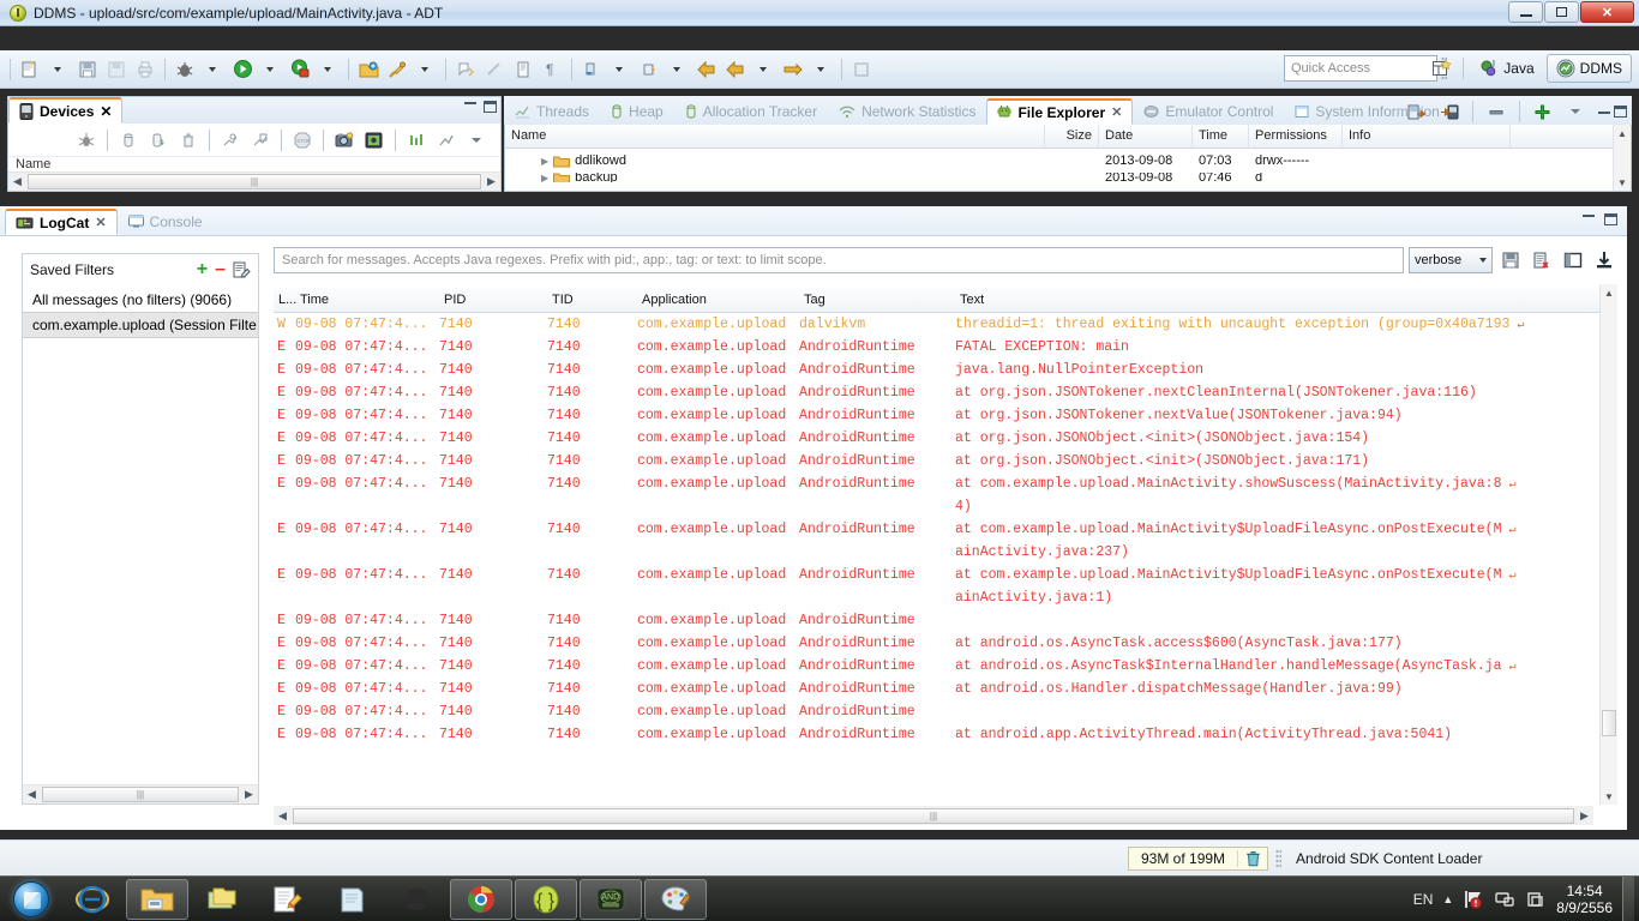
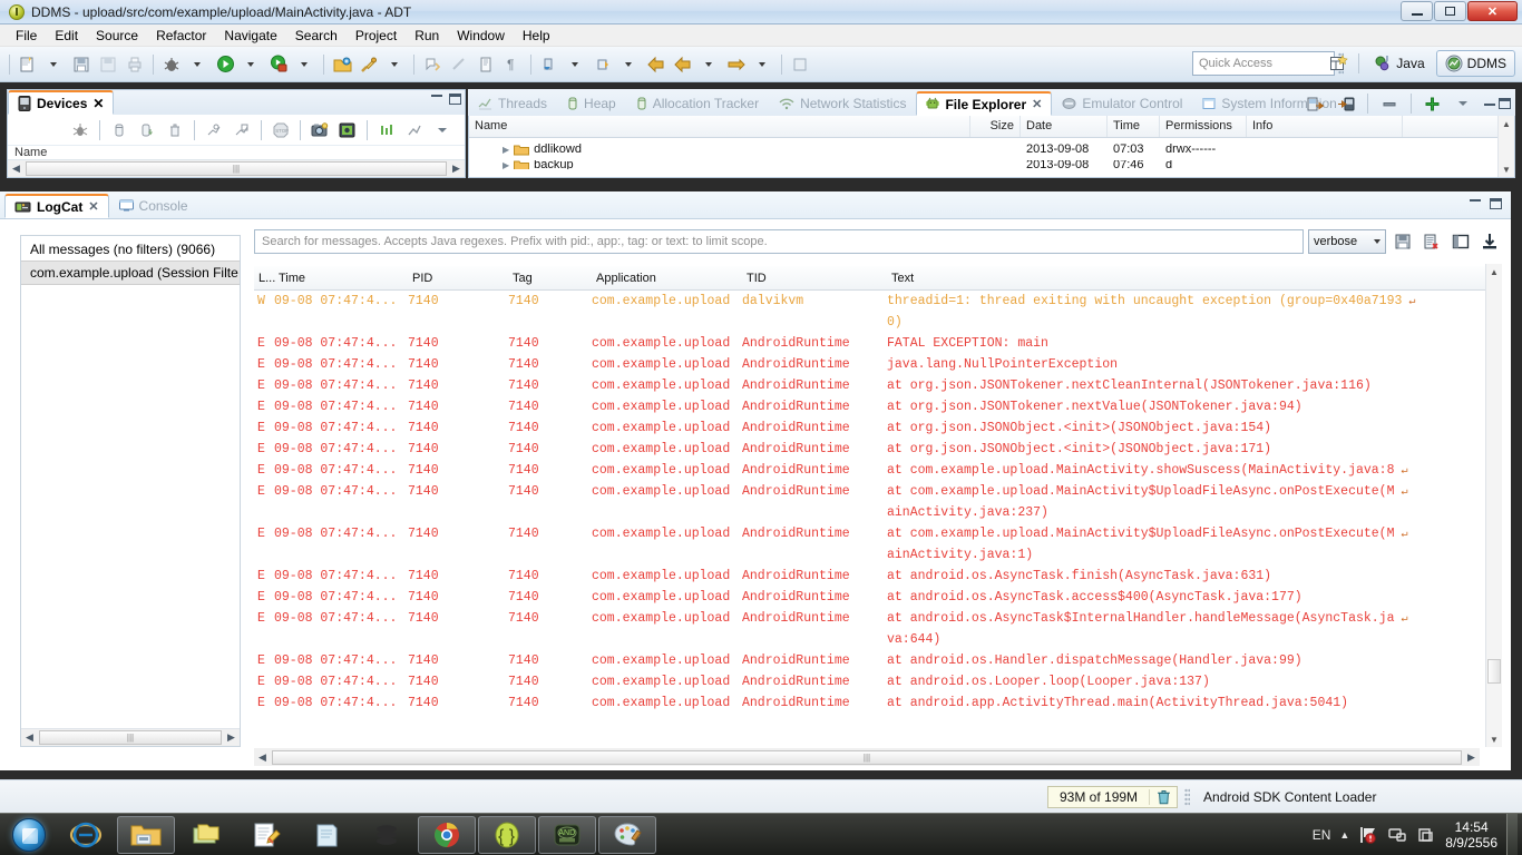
  DDMS - upload/src/com/example/upload/MainActivity.java - ADT
  ✕
+ File
+ Edit
+ Source
+ Refactor
+ Navigate
+ Search
+ Project
+ Run
+ Window
+ Help
  ¶
  Quick Access
  J
  Java
  DDMS
  Devices
  ✕
  Name
  ◀
  |||
  ▶
  Threads
  Heap
  Allocation Tracker
  Network Statistics
  File Explorer
  ✕
  Emulator Control
  System Informon
  Name
  Size
  Date
  Time
  Permissions
  Info
  ▶
  ddlikowd
  2013-09-08
  07:03
  drwx------
  ▶
  backup
  2013-09-08
  07:46
  d
  ▲
  ▼
  LogCat
  ✕
  Console
- Saved Filters
- +
- –
  All messages (no filters) (9066)
  com.example.upload (Session Filte
  ◀
  |||
  ▶
  Search for messages. Accepts Java regexes. Prefix with pid:, app:, tag: or text: to limit scope.
  verbose
  L...
  Time
  PID
- TID
+ Tag
  Application
- Tag
+ TID
  Text
  W
  09-08 07:47:4...
  7140
  7140
  com.example.upload
  dalvikvm
  threadid=1: thread exiting with uncaught exception (group=0x40a7193 ↵
+ 0)
  E
  09-08 07:47:4...
  7140
  7140
  com.example.upload
  AndroidRuntime
  FATAL EXCEPTION: main
  E
  09-08 07:47:4...
  7140
  7140
  com.example.upload
  AndroidRuntime
  java.lang.NullPointerException
  E
  09-08 07:47:4...
  7140
  7140
  com.example.upload
  AndroidRuntime
  at org.json.JSONTokener.nextCleanInternal(JSONTokener.java:116)
  E
  09-08 07:47:4...
  7140
  7140
  com.example.upload
  AndroidRuntime
  at org.json.JSONTokener.nextValue(JSONTokener.java:94)
  E
  09-08 07:47:4...
  7140
  7140
  com.example.upload
  AndroidRuntime
  at org.json.JSONObject.<init>(JSONObject.java:154)
  E
  09-08 07:47:4...
  7140
  7140
  com.example.upload
  AndroidRuntime
  at org.json.JSONObject.<init>(JSONObject.java:171)
  E
  09-08 07:47:4...
  7140
  7140
  com.example.upload
  AndroidRuntime
  at com.example.upload.MainActivity.showSuscess(MainActivity.java:8 ↵
- 4)
  E
  09-08 07:47:4...
  7140
  7140
  com.example.upload
  AndroidRuntime
  at com.example.upload.MainActivity$UploadFileAsync.onPostExecute(M ↵
  ainActivity.java:237)
  E
  09-08 07:47:4...
  7140
  7140
  com.example.upload
  AndroidRuntime
  at com.example.upload.MainActivity$UploadFileAsync.onPostExecute(M ↵
  ainActivity.java:1)
  E
  09-08 07:47:4...
  7140
  7140
  com.example.upload
  AndroidRuntime
+ at android.os.AsyncTask.finish(AsyncTask.java:631)
  E
  09-08 07:47:4...
  7140
  7140
  com.example.upload
  AndroidRuntime
- at android.os.AsyncTask.access$600(AsyncTask.java:177)
+ at android.os.AsyncTask.access$400(AsyncTask.java:177)
  E
  09-08 07:47:4...
  7140
  7140
  com.example.upload
  AndroidRuntime
  at android.os.AsyncTask$InternalHandler.handleMessage(AsyncTask.ja ↵
+ va:644)
  E
  09-08 07:47:4...
  7140
  7140
  com.example.upload
  AndroidRuntime
  at android.os.Handler.dispatchMessage(Handler.java:99)
  E
  09-08 07:47:4...
  7140
  7140
  com.example.upload
  AndroidRuntime
+ at android.os.Looper.loop(Looper.java:137)
  E
  09-08 07:47:4...
  7140
  7140
  com.example.upload
  AndroidRuntime
  at android.app.ActivityThread.main(ActivityThread.java:5041)
  ▲
  ▼
  ◀
  |||
  ▶
  93M of 199M
  Android SDK Content Loader
  { }
  EN
  ▲
  14:54
  8/9/2556
